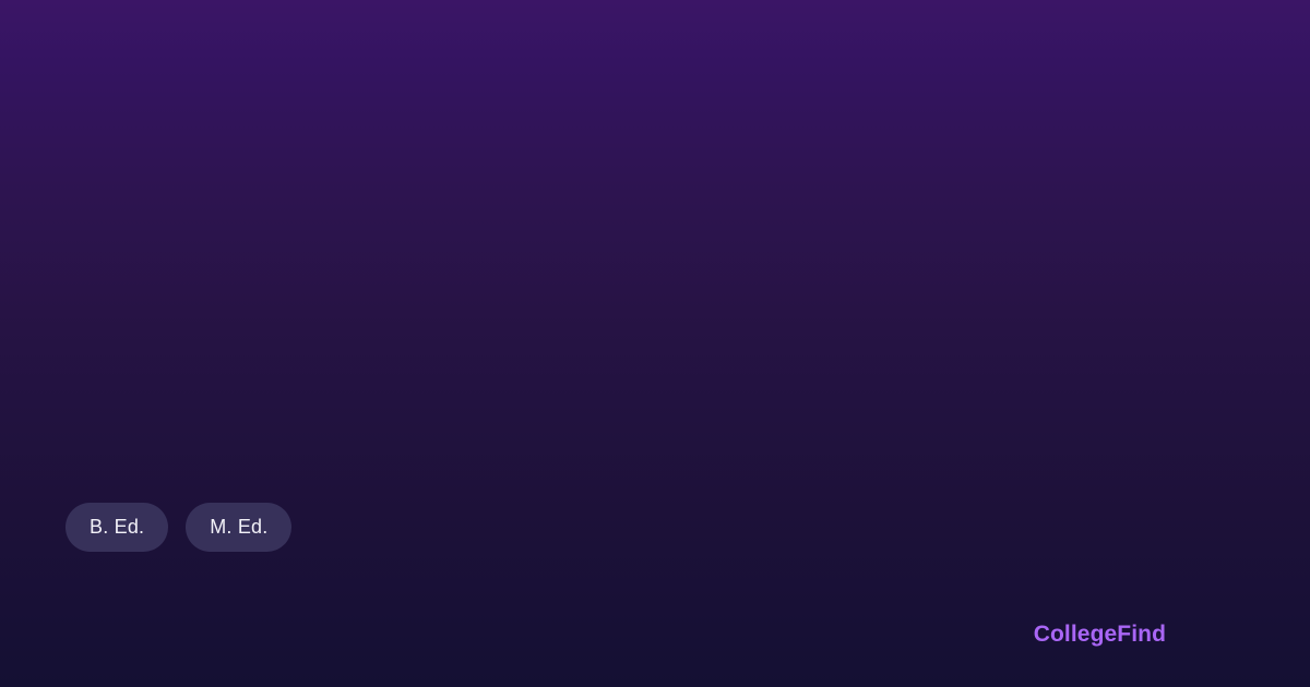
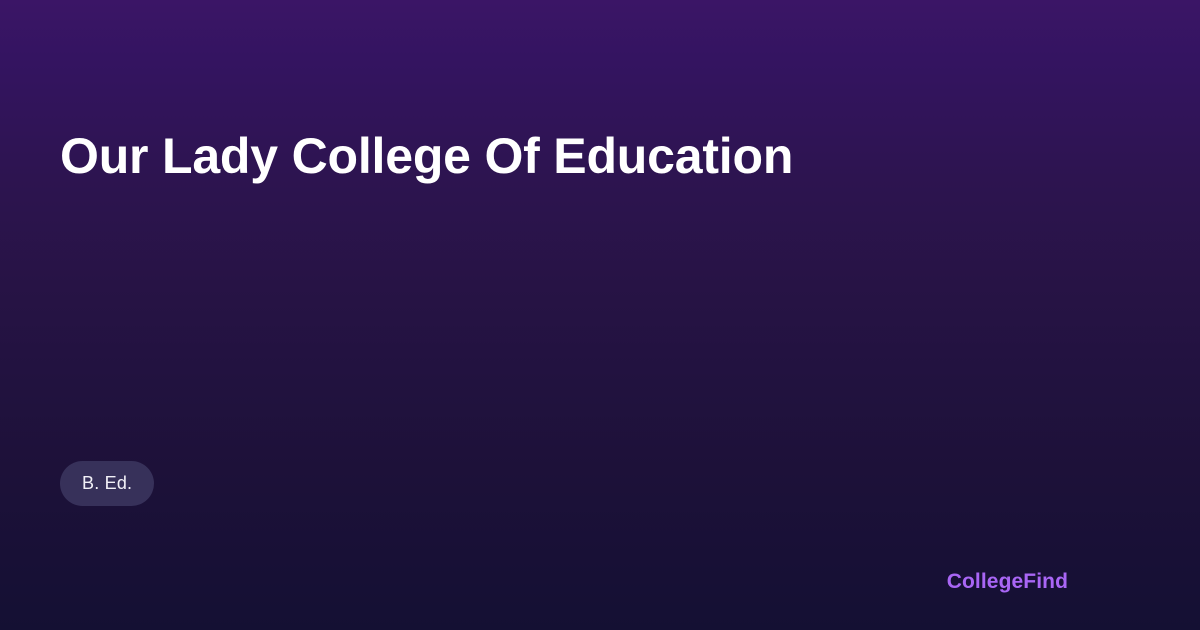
+ Our Lady College Of Education
  B. Ed.
- M. Ed.
  CollegeFind
